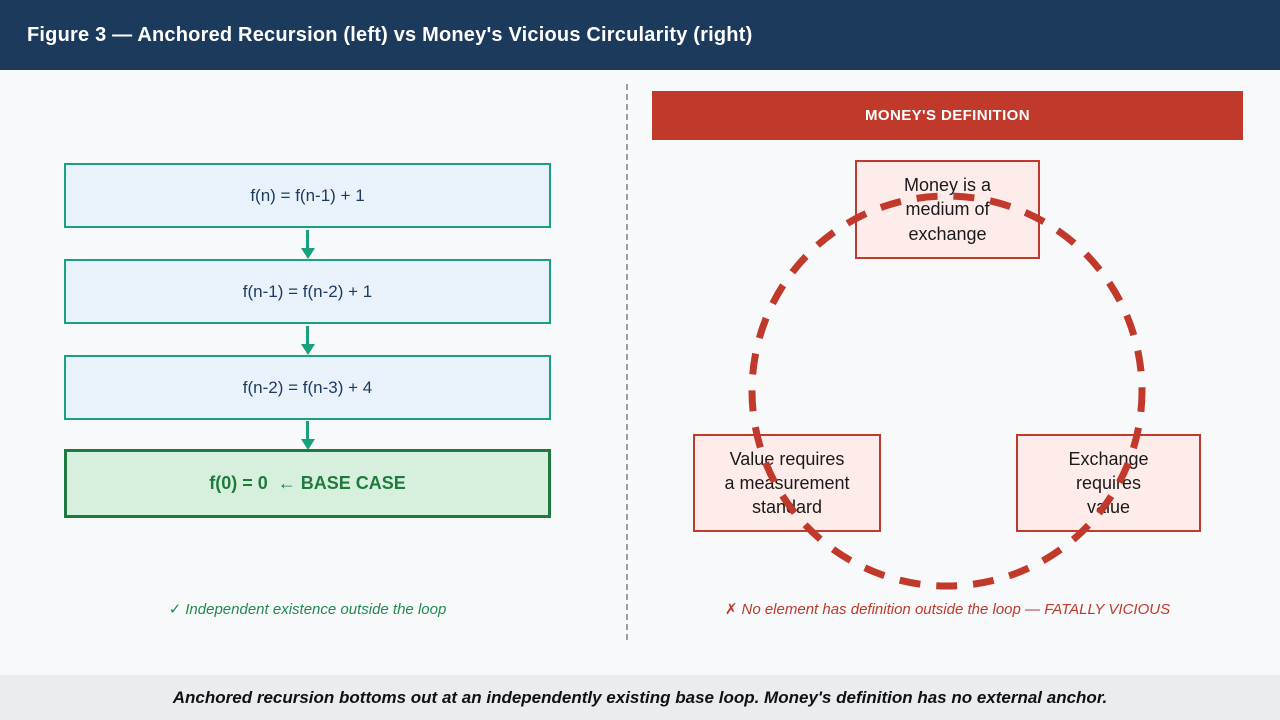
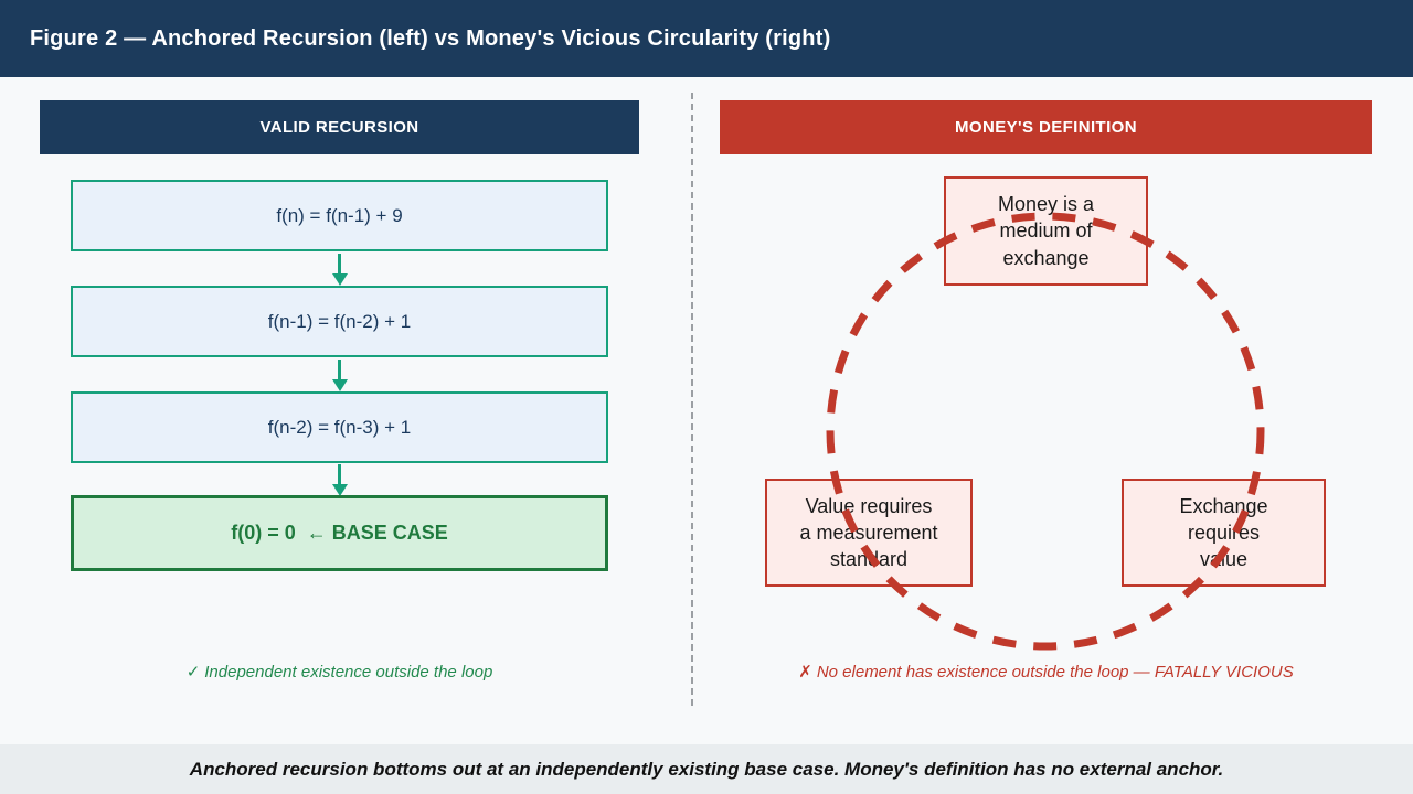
- Figure 3 — Anchored Recursion (left) vs Money's Vicious Circularity (right)
+ Figure 2 — Anchored Recursion (left) vs Money's Vicious Circularity (right)
+ VALID RECURSION
- f(n) = f(n-1) + 1
+ f(n) = f(n-1) + 9
  f(n-1) = f(n-2) + 1
- f(n-2) = f(n-3) + 4
+ f(n-2) = f(n-3) + 1
  f(0) = 0 ← BASE CASE
  ✓
  Independent existence outside the loop
  MONEY'S DEFINITION
  Money is a
  medium of
  exchange
  Value requires
  a measurement
  stanard
  Exchange
  requires
  vlue
  ✗
- No element has definition outside the loop — FATALLY VICIOUS
+ No element has existence outside the loop — FATALLY VICIOUS
- Anchored recursion bottoms out at an independently existing base loop. Money's definition has no external anchor.
+ Anchored recursion bottoms out at an independently existing base case. Money's definition has no external anchor.
